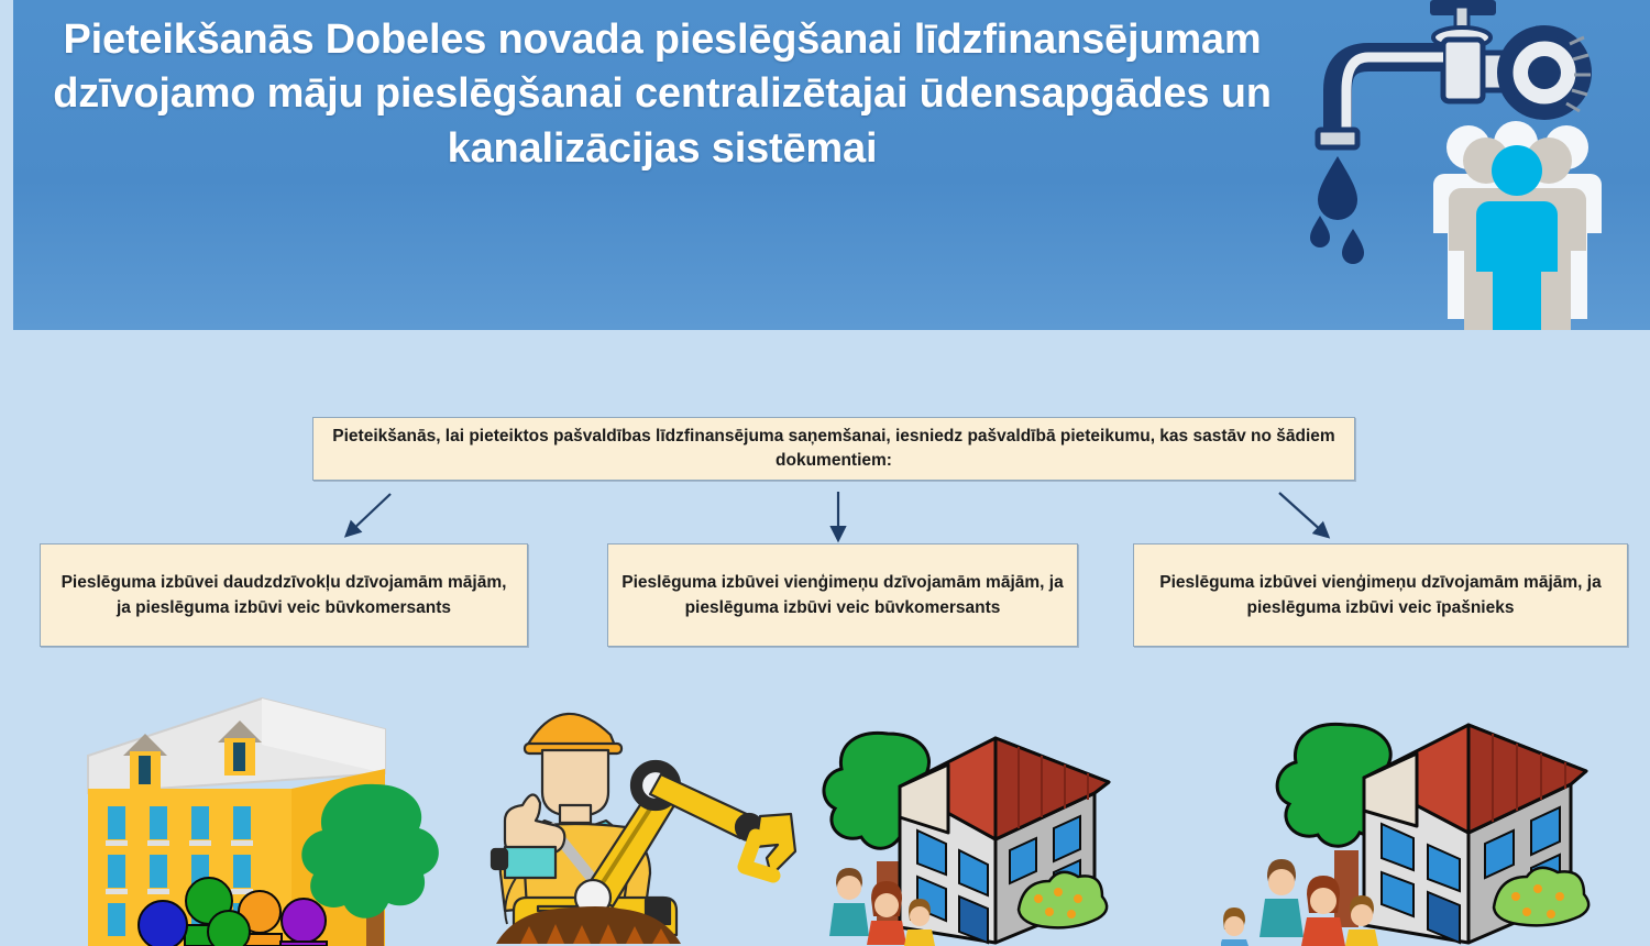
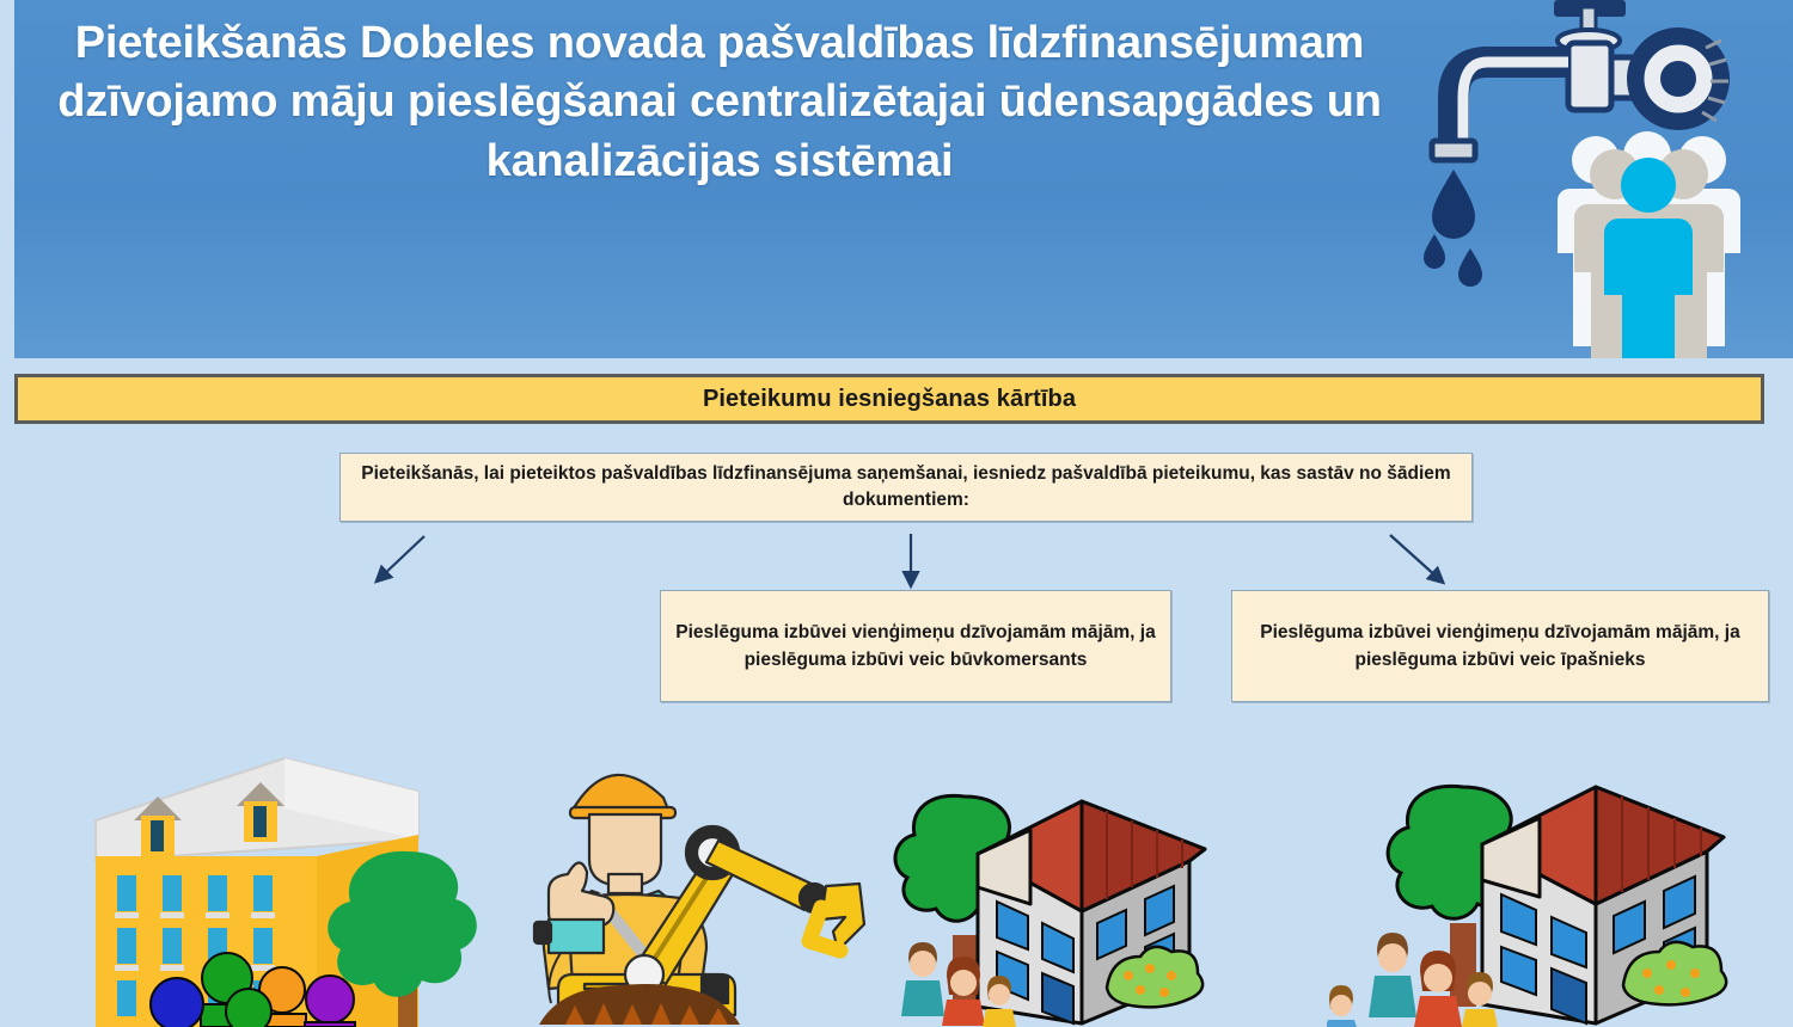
- Pieteikšanās Dobeles novada pieslēgšanai līdzfinansējumam dzīvojamo māju pieslēgšanai centralizētajai ūdensapgādes un kanalizācijas sistēmai
+ Pieteikšanās Dobeles novada pašvaldības līdzfinansējumam dzīvojamo māju pieslēgšanai centralizētajai ūdensapgādes un kanalizācijas sistēmai
+ Pieteikumu iesniegšanas kārtība
  Pieteikšanās, lai pieteiktos pašvaldības līdzfinansējuma saņemšanai, iesniedz pašvaldībā pieteikumu, kas sastāv no šādiem dokumentiem:
- Pieslēguma izbūvei daudzdzīvokļu dzīvojamām mājām, ja pieslēguma izbūvi veic būvkomersants
  Pieslēguma izbūvei vienģimeņu dzīvojamām mājām, ja pieslēguma izbūvi veic būvkomersants
  Pieslēguma izbūvei vienģimeņu dzīvojamām mājām, ja pieslēguma izbūvi veic īpašnieks
